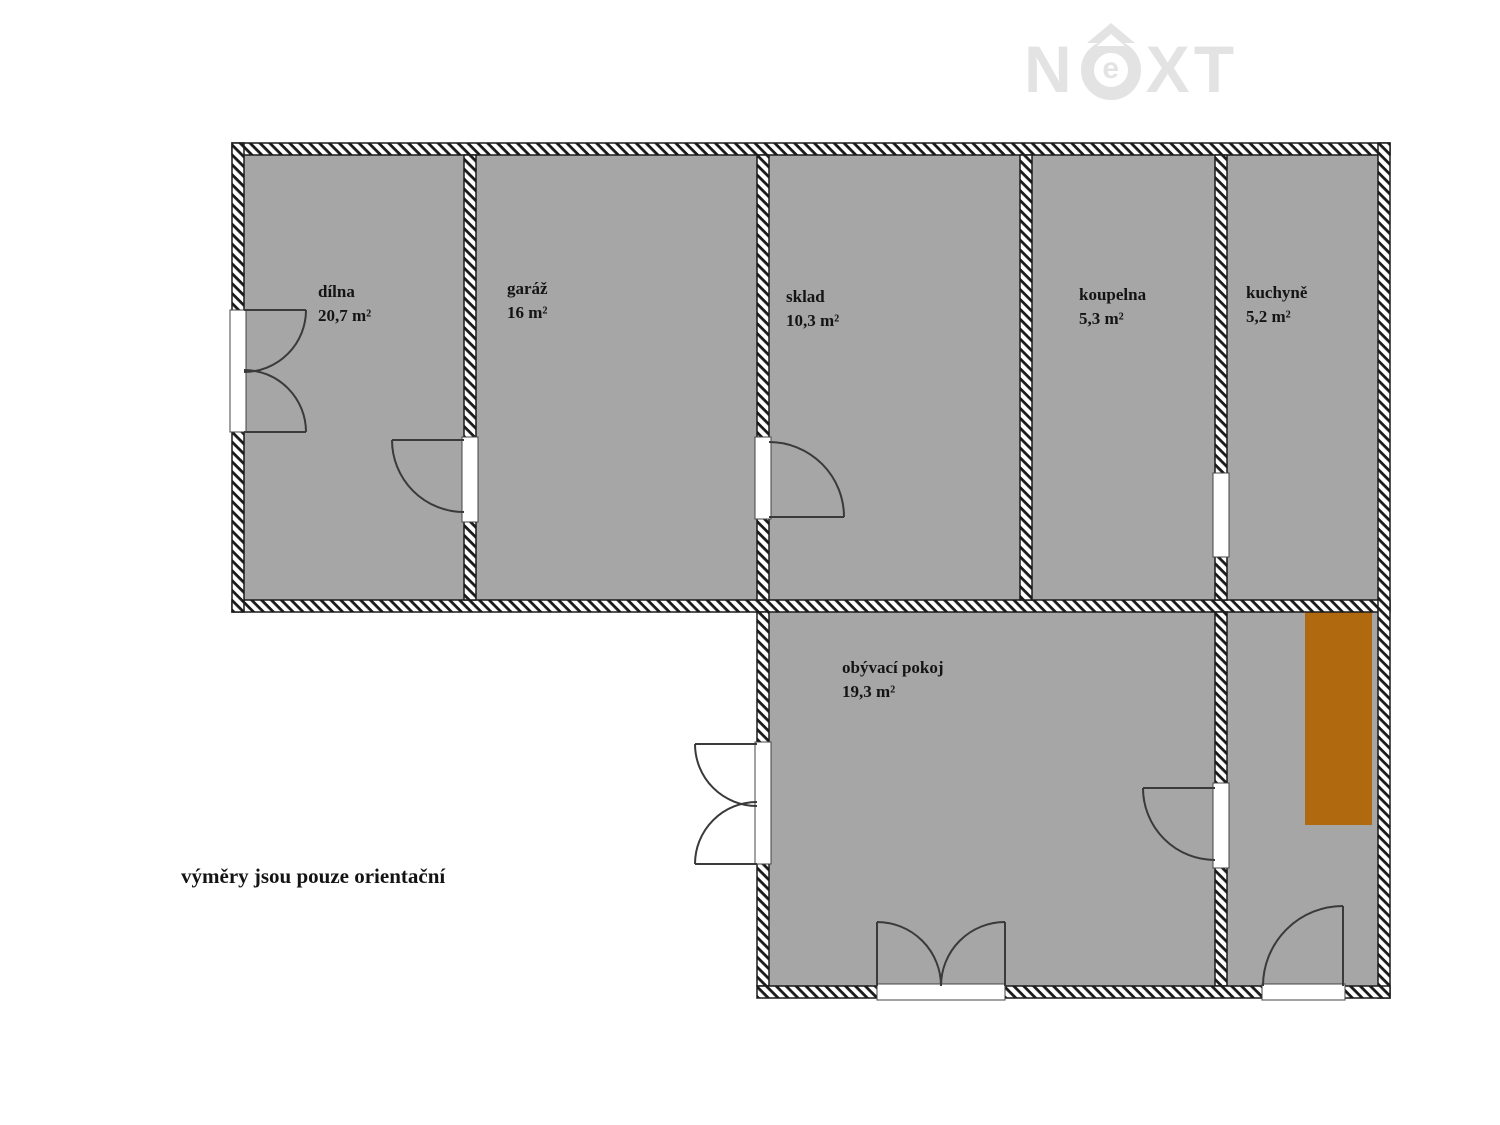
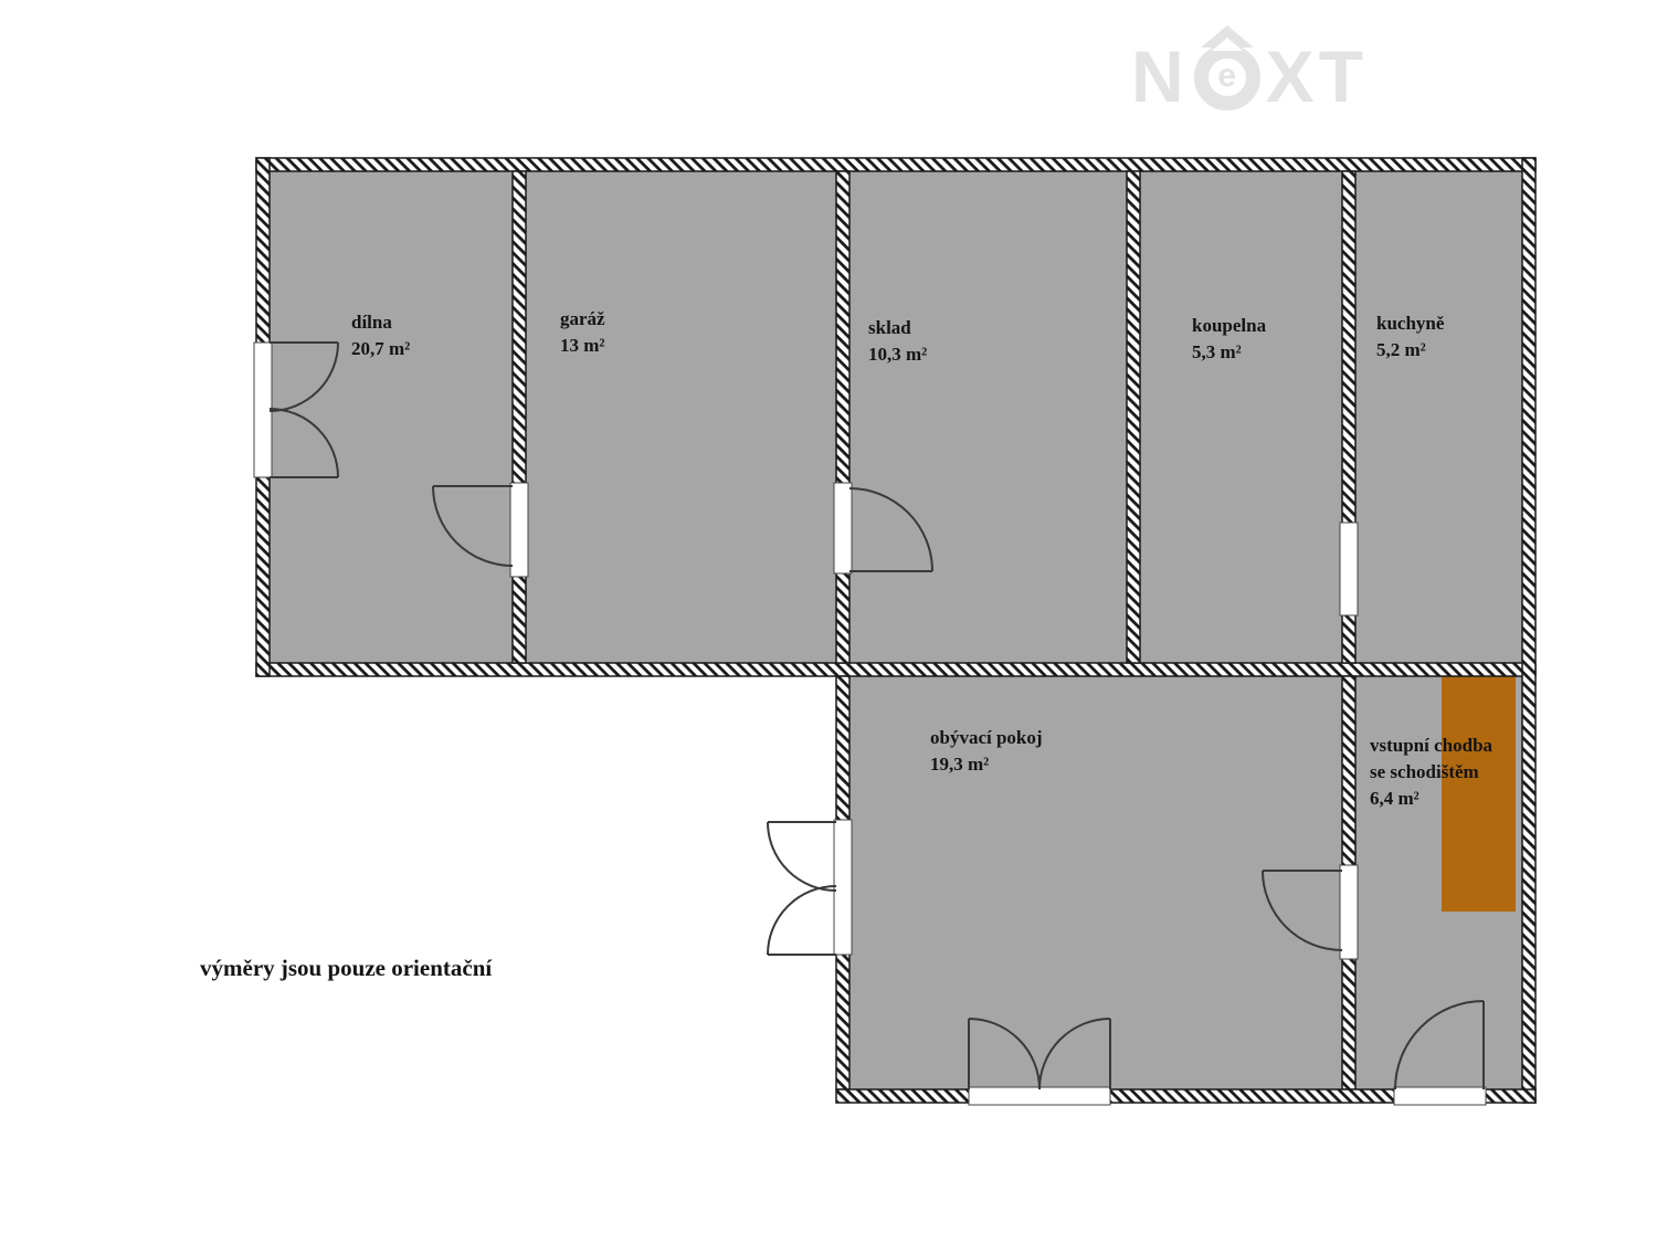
  dílna
  20,7 m²
  garáž
- 16 m²
+ 13 m²
  sklad
  10,3 m²
  koupelna
  5,3 m²
  kuchyně
  5,2 m²
  obývací pokoj
  19,3 m²
+ vstupní chodba
+ se schodištěm
+ 6,4 m²
  výměry jsou pouze orientační
  N
  e
  XT
